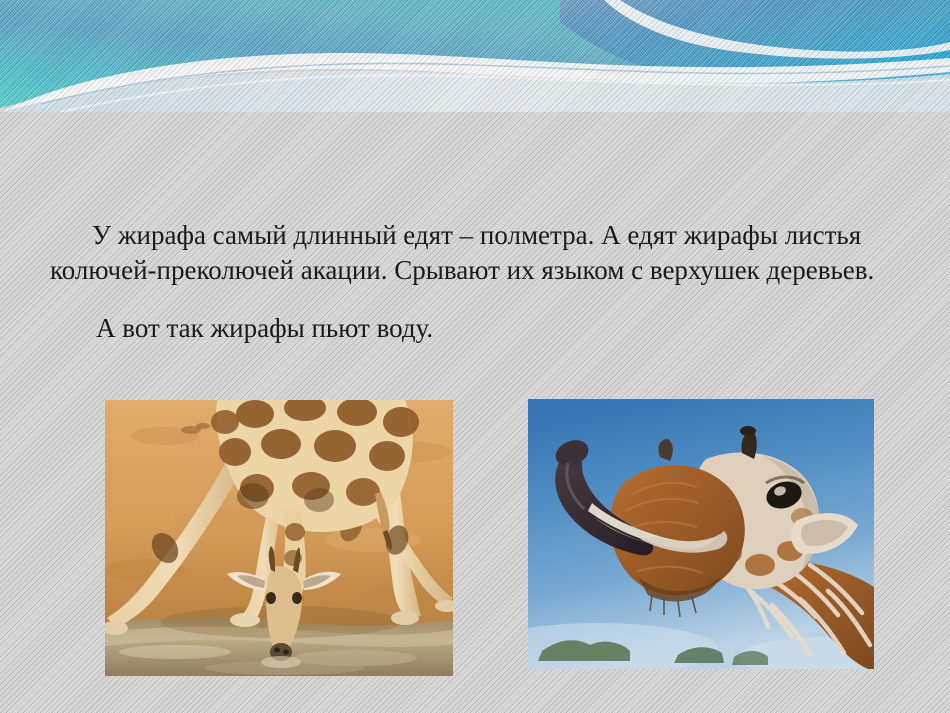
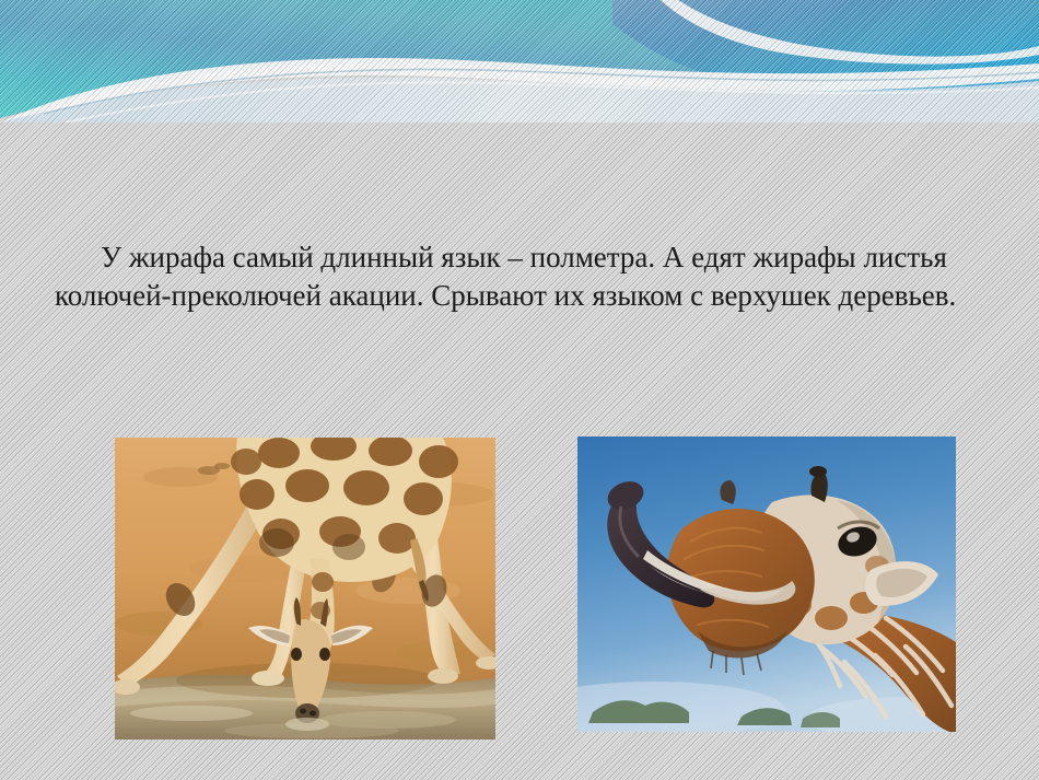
- У жирафа самый длинный едят – полметра. А едят жирафы листья колючей-преколючей акации. Срывают их языком с верхушек деревьев.
+ У жирафа самый длинный язык – полметра. А едят жирафы листья колючей-преколючей акации. Срывают их языком с верхушек деревьев.
- А вот так жирафы пьют воду.
